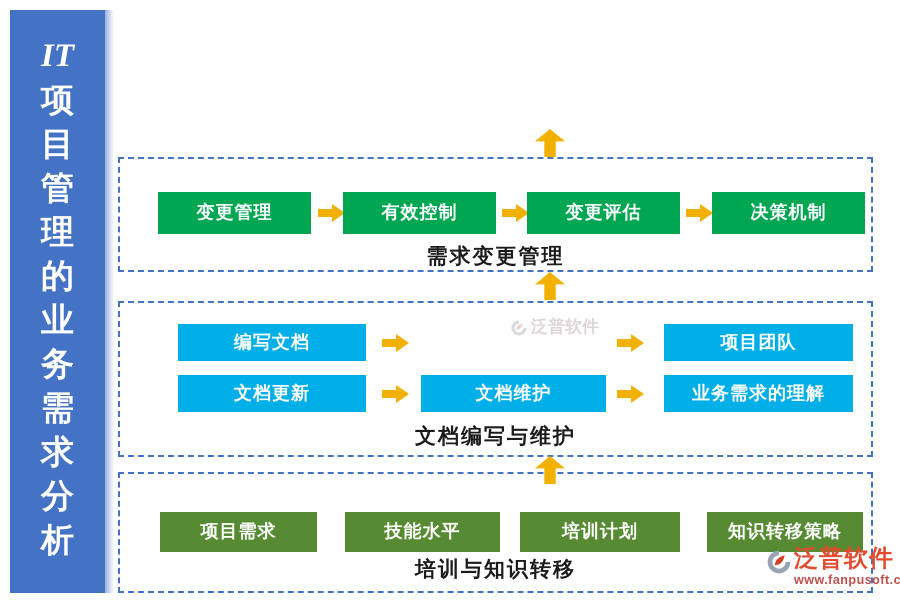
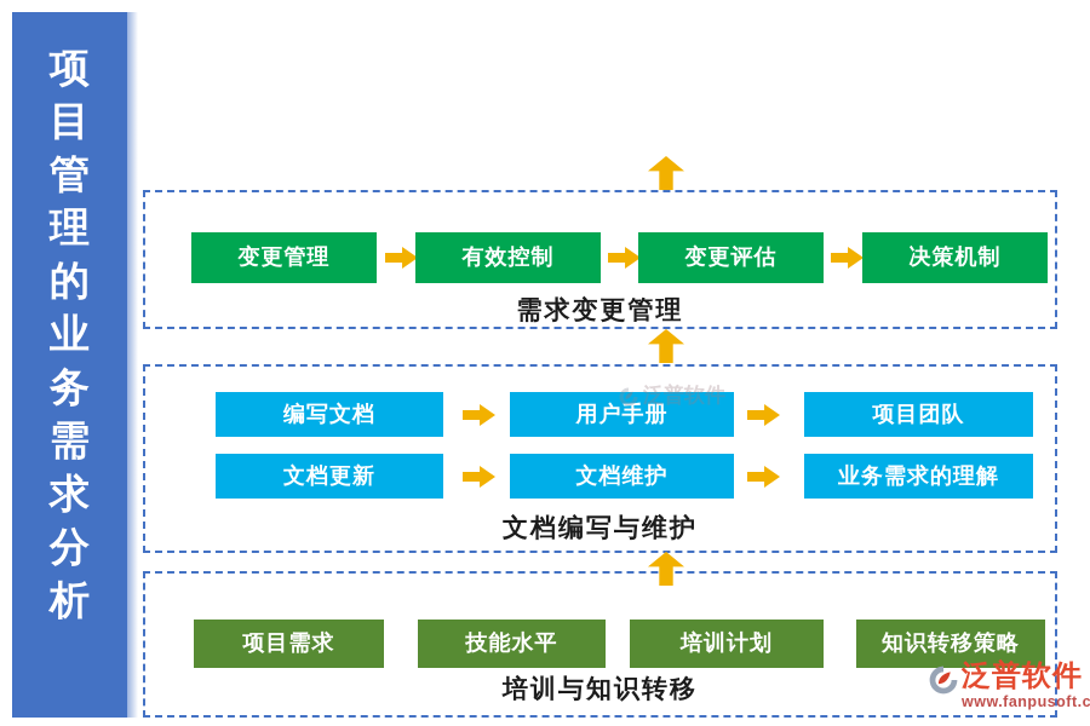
- IT
  项
  目
  管
  理
  的
  业
  务
  需
  求
  分
  析
  变更管理
  有效控制
  变更评估
  决策机制
  需求变更管理
  编写文档
+ 用户手册
  项目团队
  文档更新
  文档维护
  业务需求的理解
  文档编写与维护
  项目需求
  技能水平
  培训计划
  知识转移策略
  培训与知识转移
  泛普软件
  泛普软件
  www.fanpusoft.c
